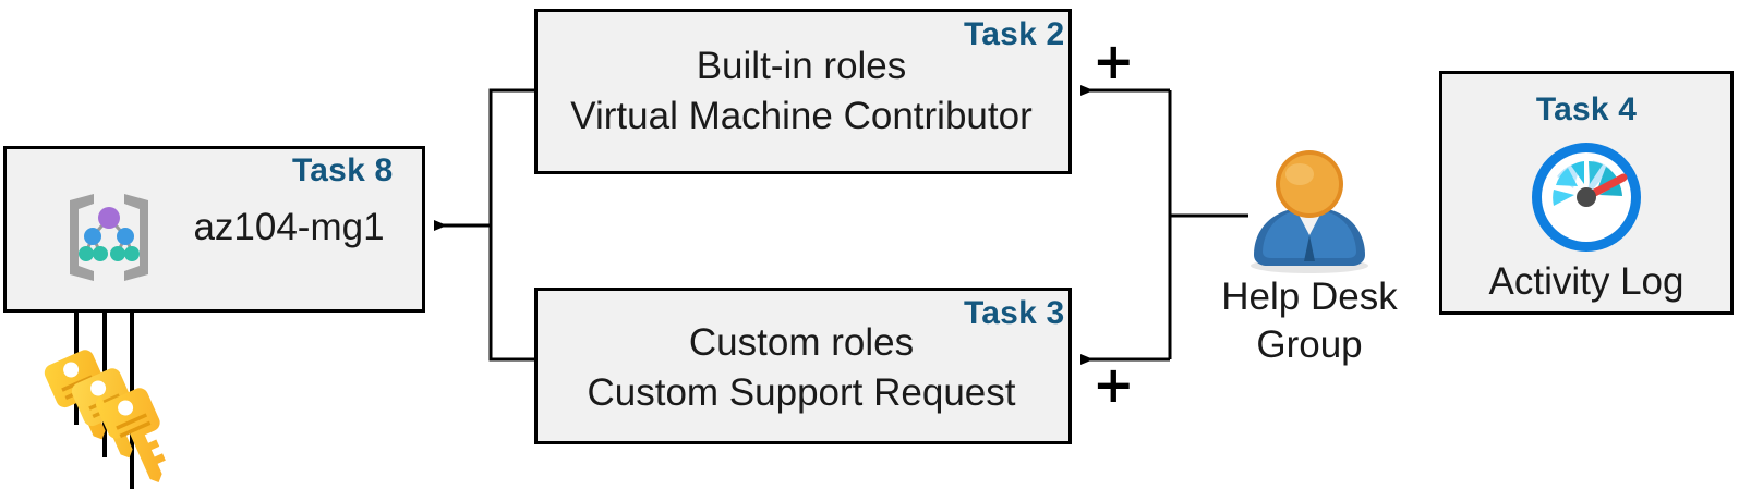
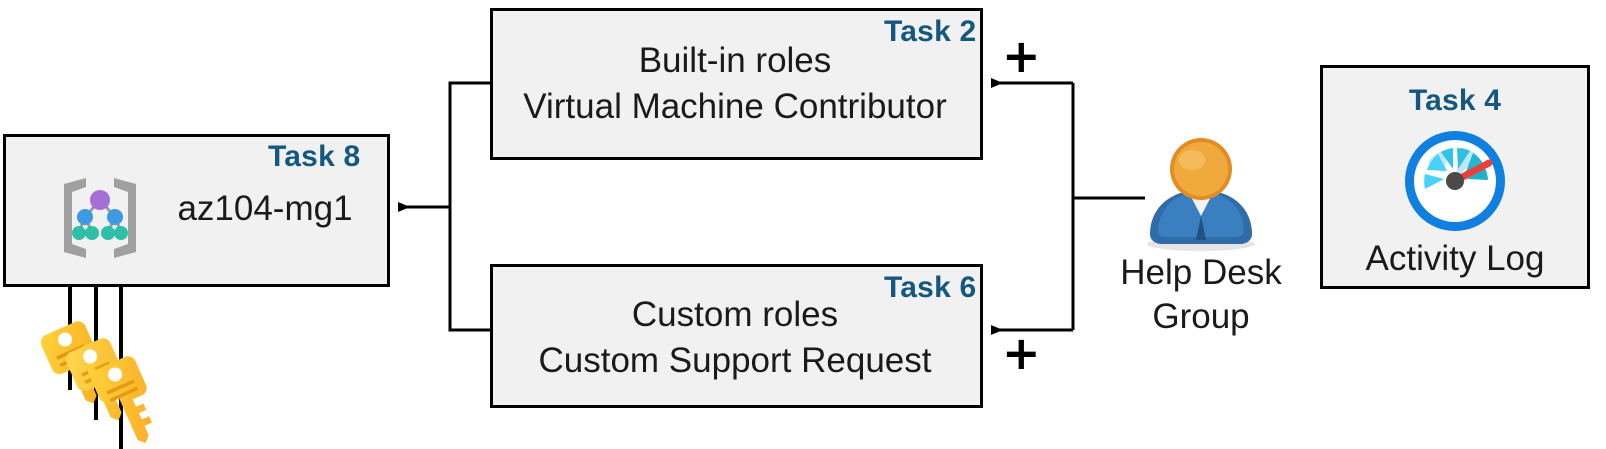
  Task 8
  az104-mg1
  Task 2
  Built-in roles
  Virtual Machine Contributor
- Task 3
+ Task 6
  Custom roles
  Custom Support Request
  +
  +
  Help Desk
  Group
  Task 4
  Activity Log
